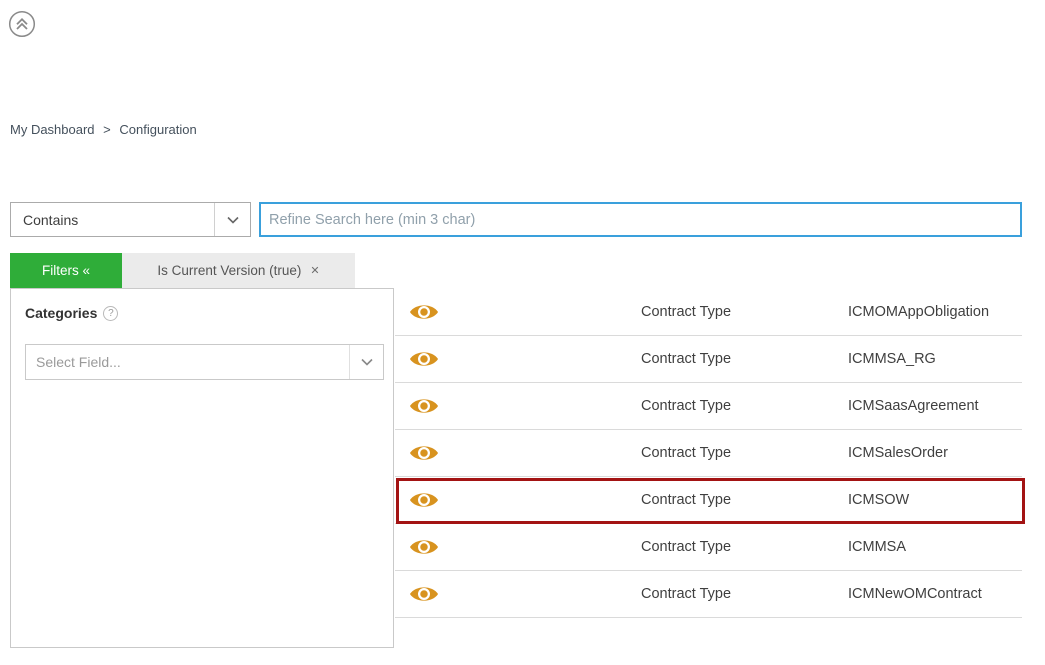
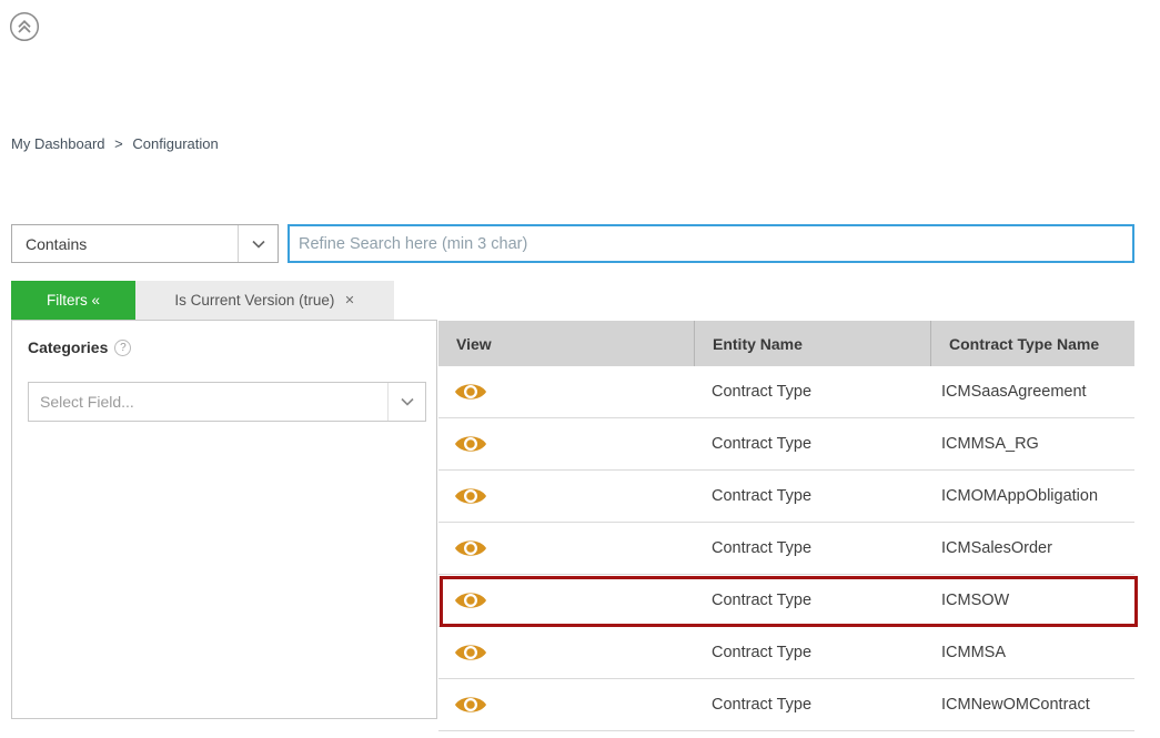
  My Dashboard > Configuration
  Contains
  Refine Search here (min 3 char)
  Filters «
  Is Current Version (true)
  ✕
  Categories
  ?
  Select Field...
+ View
+ Entity Name
+ Contract Type Name
  Contract Type
- ICMOMAppObligation
+ ICMSaasAgreement
  Contract Type
  ICMMSA_RG
  Contract Type
- ICMSaasAgreement
+ ICMOMAppObligation
  Contract Type
  ICMSalesOrder
  Contract Type
  ICMSOW
  Contract Type
  ICMMSA
  Contract Type
  ICMNewOMContract
